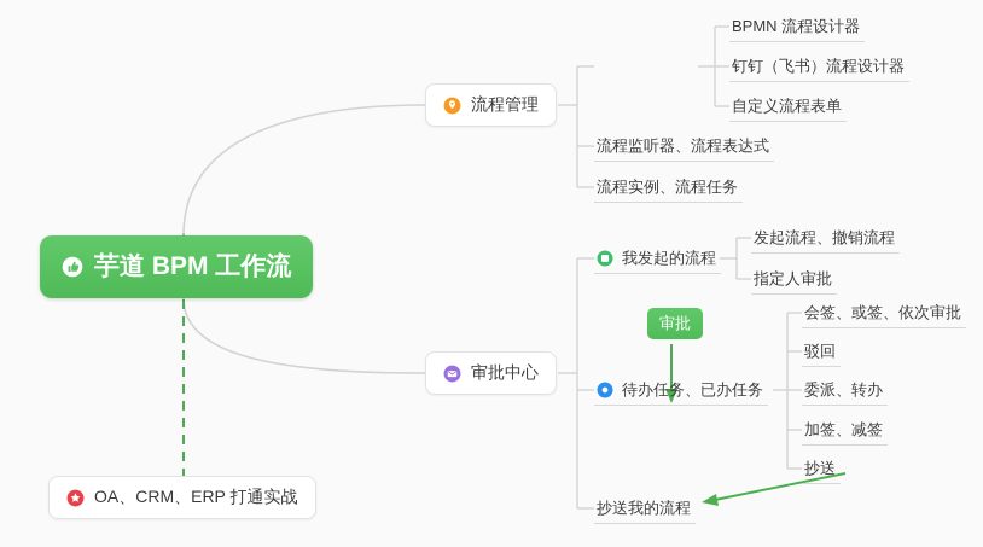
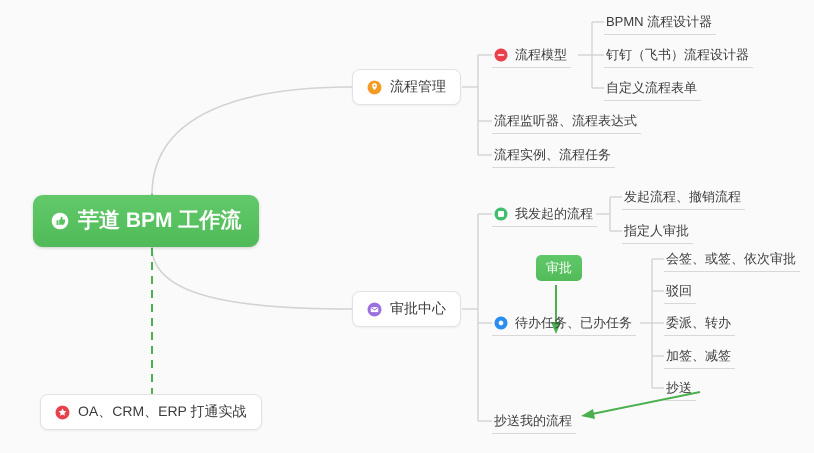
  芋道 BPM 工作流
  流程管理
+ 流程模型
  BPMN 流程设计器
  钉钉（飞书）流程设计器
  自定义流程表单
  流程监听器、流程表达式
  流程实例、流程任务
  审批中心
  我发起的流程
  发起流程、撤销流程
  指定人审批
  待办任务、已办任务
  会签、或签、依次审批
  驳回
  委派、转办
  加签、减签
  抄送
  抄送我的流程
  审批
  OA、CRM、ERP 打通实战
